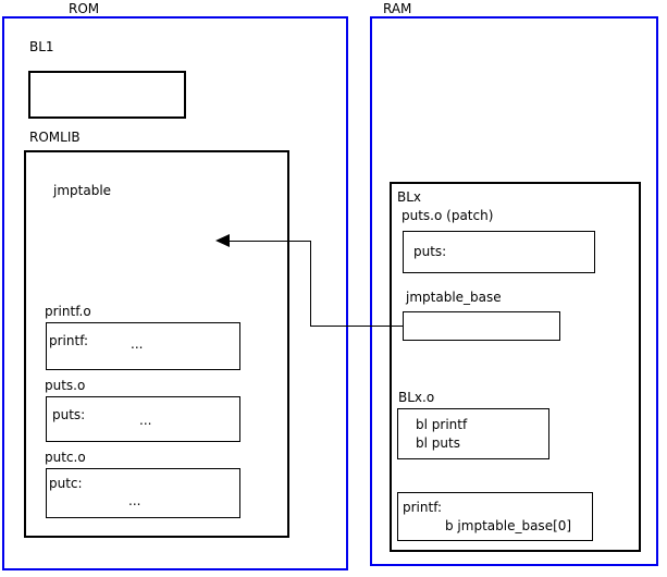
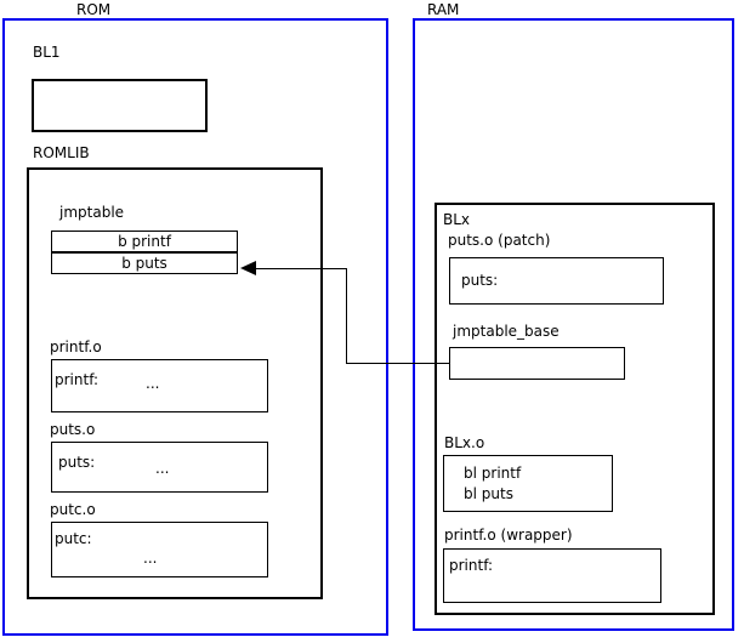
  ROM
  BL1
  ROMLIB
  jmptable
+ b printf
+ b puts
  printf.o
  printf:
  ...
  puts.o
  puts:
  ...
  putc.o
  putc:
  ...
  RAM
  BLx
  puts.o (patch)
  puts:
  jmptable_base
  BLx.o
  bl printf
  bl puts
+ printf.o (wrapper)
  printf:
- b jmptable_base[0]
